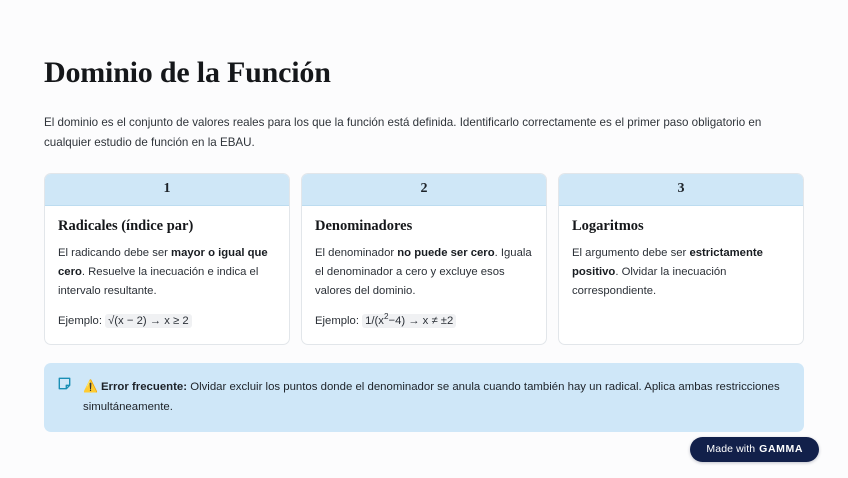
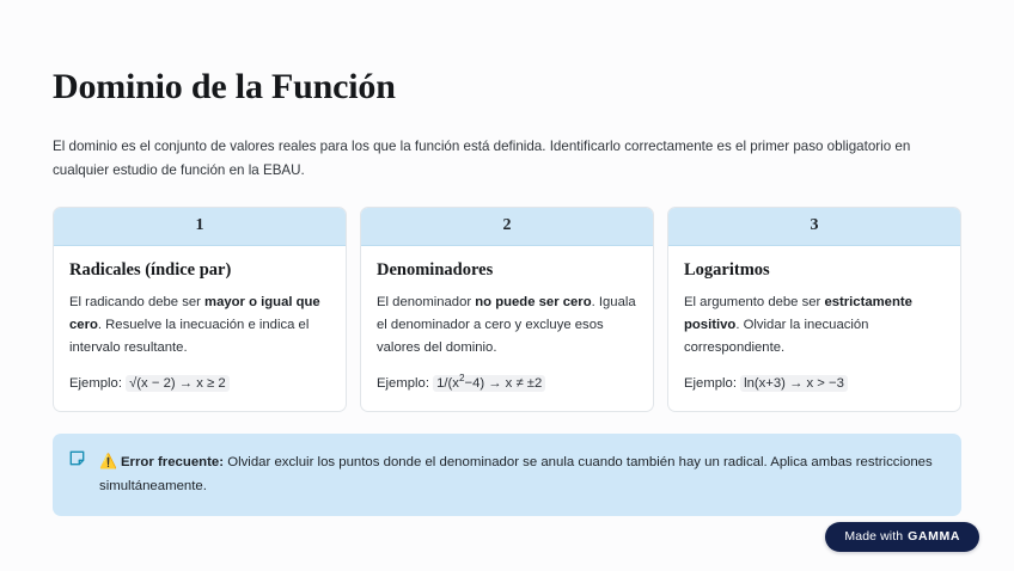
  Dominio de la Función
  El dominio es el conjunto de valores reales para los que la función está definida. Identificarlo correctamente es el primer paso obligatorio en cualquier estudio de función en la EBAU.
  1
  Radicales (índice par)
  El radicando debe ser mayor o igual que cero. Resuelve la inecuación e indica el intervalo resultante.
  Ejemplo: √(x − 2) → x ≥ 2
  2
  Denominadores
  El denominador no puede ser cero. Iguala el denominador a cero y excluye esos valores del dominio.
  Ejemplo: 1/(x2−4) → x ≠ ±2
  3
  Logaritmos
  El argumento debe ser estrictamente positivo. Olvidar la inecuación correspondiente.
+ Ejemplo: ln(x+3) → x > −3
  ⚠️ Error frecuente: Olvidar excluir los puntos donde el denominador se anula cuando también hay un radical. Aplica ambas restricciones simultáneamente.
  Made with
  GAMMA
